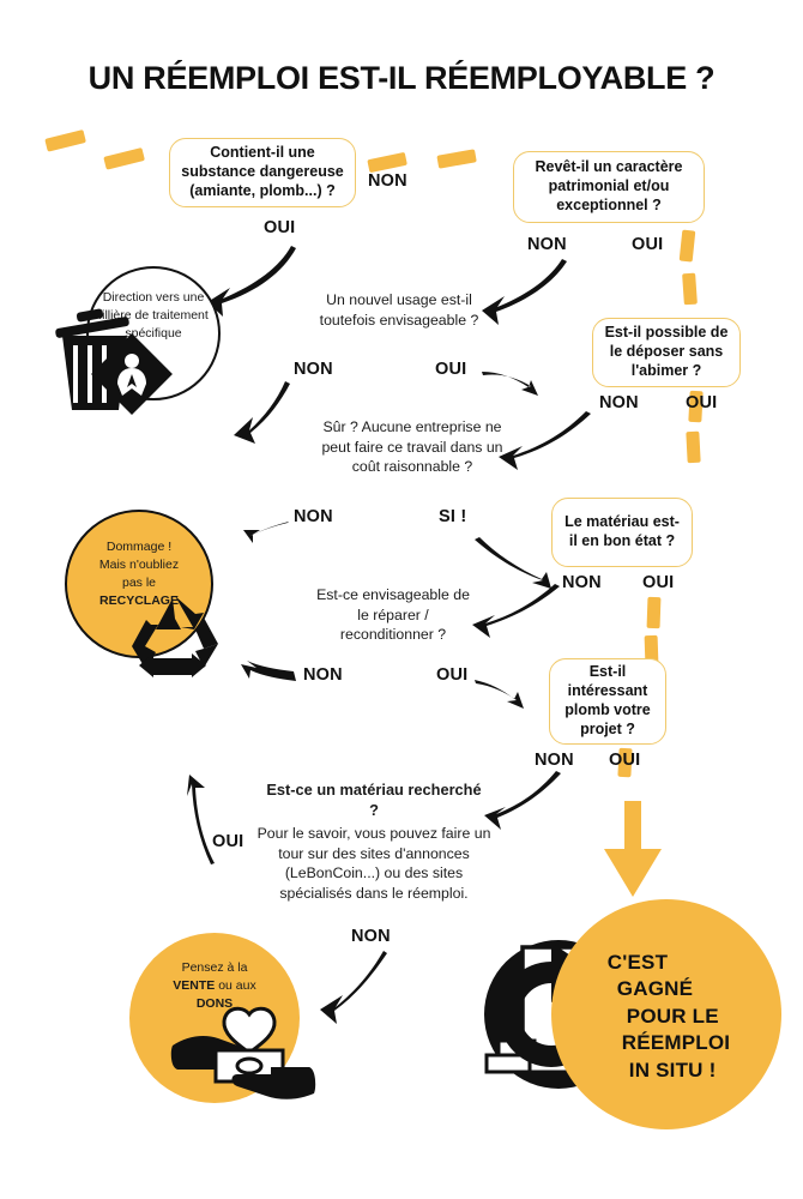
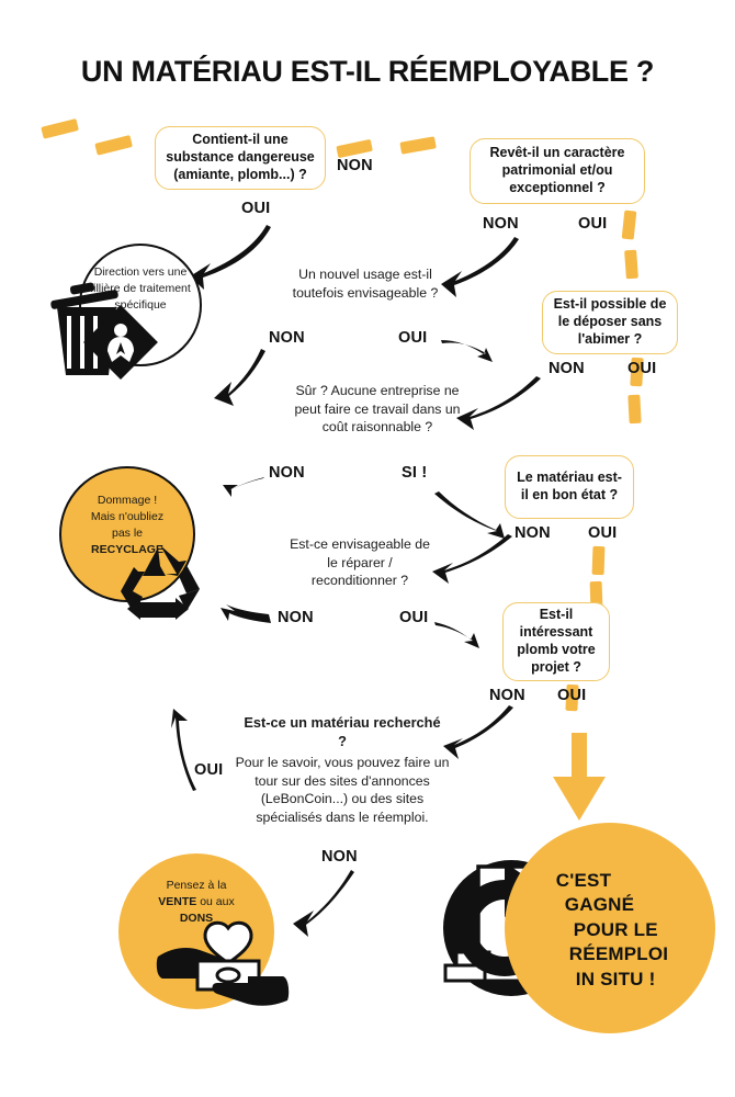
- UN RÉEMPLOI EST-IL RÉEMPLOYABLE ?
+ UN MATÉRIAU EST-IL RÉEMPLOYABLE ?
  Contient-il une substance dangereuse (amiante, plomb...) ?
  NON
  OUI
  Revêt-il un caractère patrimonial et/ou exceptionnel ?
  NON
  OUI
  Direction vers une illière de traitement spécifique
  Un nouvel usage est-il toutefois envisageable ?
  NON
  OUI
  Est-il possible de le déposer sans l'abimer ?
  NON
  OUI
  Sûr ? Aucune entreprise ne peut faire ce travail dans un coût raisonnable ?
  NON
  SI !
  Dommage !
  Mais n'oubliez
  pas le
  RECYCLAGE
  Le matériau est-il en bon état ?
  NON
  OUI
  Est-ce envisageable de le réparer / reconditionner ?
  NON
  OUI
  Est-il intéressant plomb votre projet ?
  NON
  OUI
  Est-ce un matériau recherché ?
  Pour le savoir, vous pouvez faire un tour sur des sites d'annonces (LeBonCoin...) ou des sites spécialisés dans le réemploi.
  OUI
  NON
  Pensez à la
  VENTE ou aux
  DONS
  C'EST
  GAGNÉ
  POUR LE
  RÉEMPLOI
  IN SITU !
